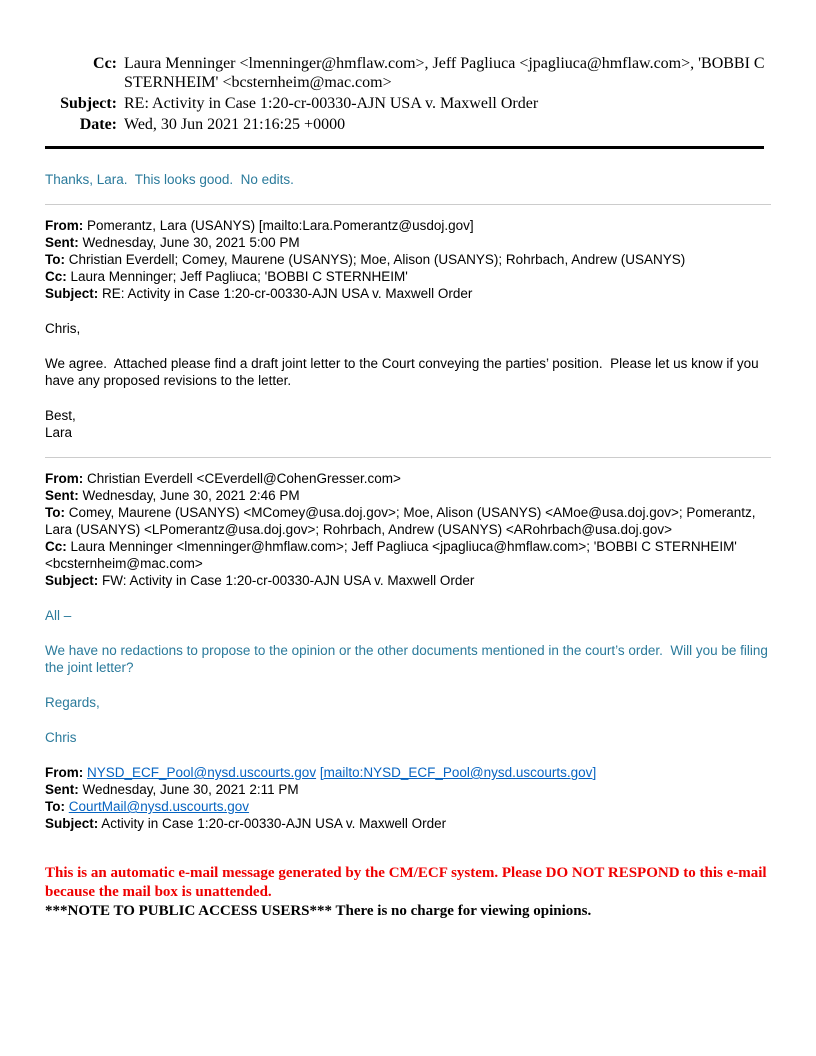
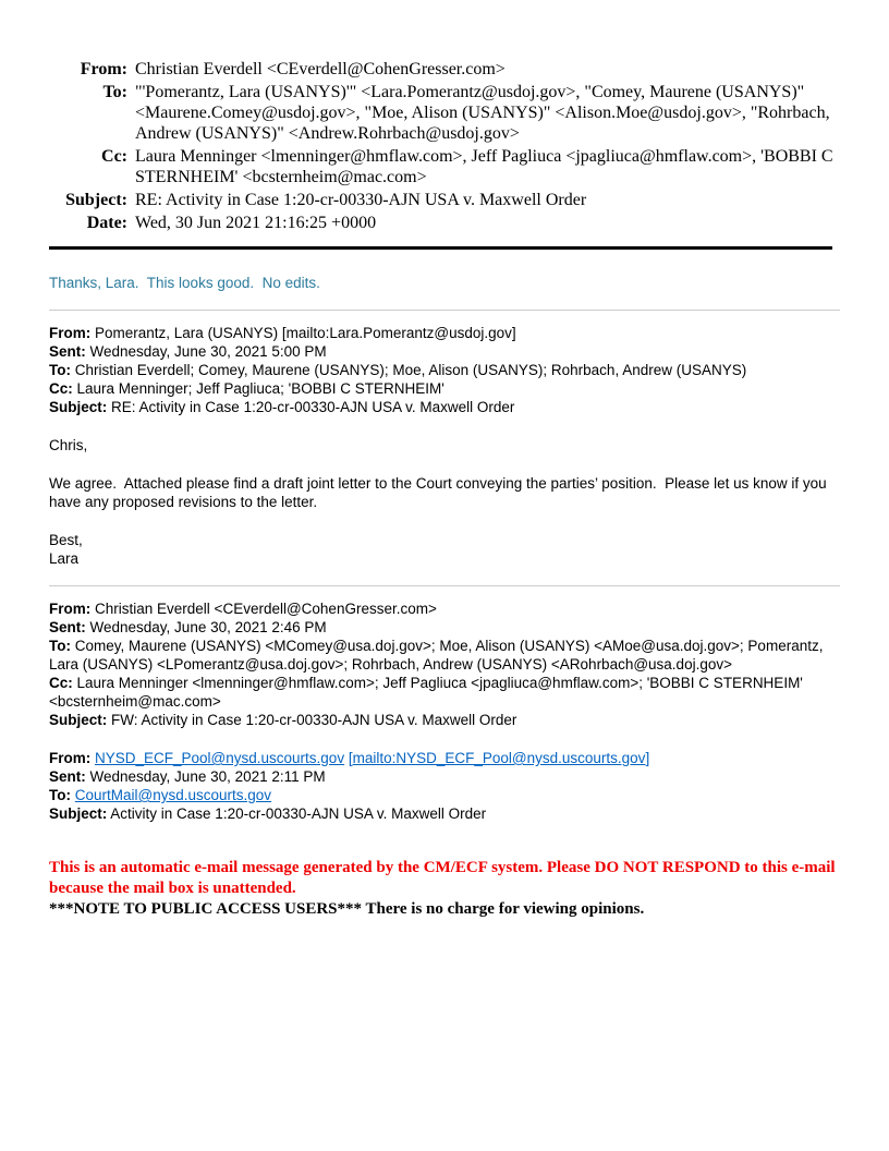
+ From:
+ Christian Everdell <CEverdell@CohenGresser.com>
+ To:
+ "'Pomerantz, Lara (USANYS)'" <Lara.Pomerantz@usdoj.gov>, "Comey, Maurene (USANYS)" <Maurene.Comey@usdoj.gov>, "Moe, Alison (USANYS)" <Alison.Moe@usdoj.gov>, "Rohrbach, Andrew (USANYS)" <Andrew.Rohrbach@usdoj.gov>
  Cc:
  Laura Menninger <lmenninger@hmflaw.com>, Jeff Pagliuca <jpagliuca@hmflaw.com>, 'BOBBI C STERNHEIM' <bcsternheim@mac.com>
  Subject:
  RE: Activity in Case 1:20-cr-00330-AJN USA v. Maxwell Order
  Date:
  Wed, 30 Jun 2021 21:16:25 +0000
  Thanks, Lara. This looks good. No edits.
  From: Pomerantz, Lara (USANYS) [mailto:Lara.Pomerantz@usdoj.gov]
  Sent: Wednesday, June 30, 2021 5:00 PM
  To: Christian Everdell; Comey, Maurene (USANYS); Moe, Alison (USANYS); Rohrbach, Andrew (USANYS)
  Cc: Laura Menninger; Jeff Pagliuca; 'BOBBI C STERNHEIM'
  Subject: RE: Activity in Case 1:20-cr-00330-AJN USA v. Maxwell Order
  Chris,
  We agree. Attached please find a draft joint letter to the Court conveying the parties’ position. Please let us know if you have any proposed revisions to the letter.
  Best,
  Lara
  From: Christian Everdell <CEverdell@CohenGresser.com>
  Sent: Wednesday, June 30, 2021 2:46 PM
  To: Comey, Maurene (USANYS) <MComey@usa.doj.gov>; Moe, Alison (USANYS) <AMoe@usa.doj.gov>; Pomerantz, Lara (USANYS) <LPomerantz@usa.doj.gov>; Rohrbach, Andrew (USANYS) <ARohrbach@usa.doj.gov>
  Cc: Laura Menninger <lmenninger@hmflaw.com>; Jeff Pagliuca <jpagliuca@hmflaw.com>; 'BOBBI C STERNHEIM' <bcsternheim@mac.com>
  Subject: FW: Activity in Case 1:20-cr-00330-AJN USA v. Maxwell Order
- All –
- We have no redactions to propose to the opinion or the other documents mentioned in the court’s order. Will you be filing the joint letter?
- Regards,
- Chris
  From: NYSD_ECF_Pool@nysd.uscourts.gov [mailto:NYSD_ECF_Pool@nysd.uscourts.gov]
  Sent: Wednesday, June 30, 2021 2:11 PM
  To: CourtMail@nysd.uscourts.gov
  Subject: Activity in Case 1:20-cr-00330-AJN USA v. Maxwell Order
  This is an automatic e-mail message generated by the CM/ECF system. Please DO NOT RESPOND to this e-mail because the mail box is unattended.
  ***NOTE TO PUBLIC ACCESS USERS*** There is no charge for viewing opinions.
